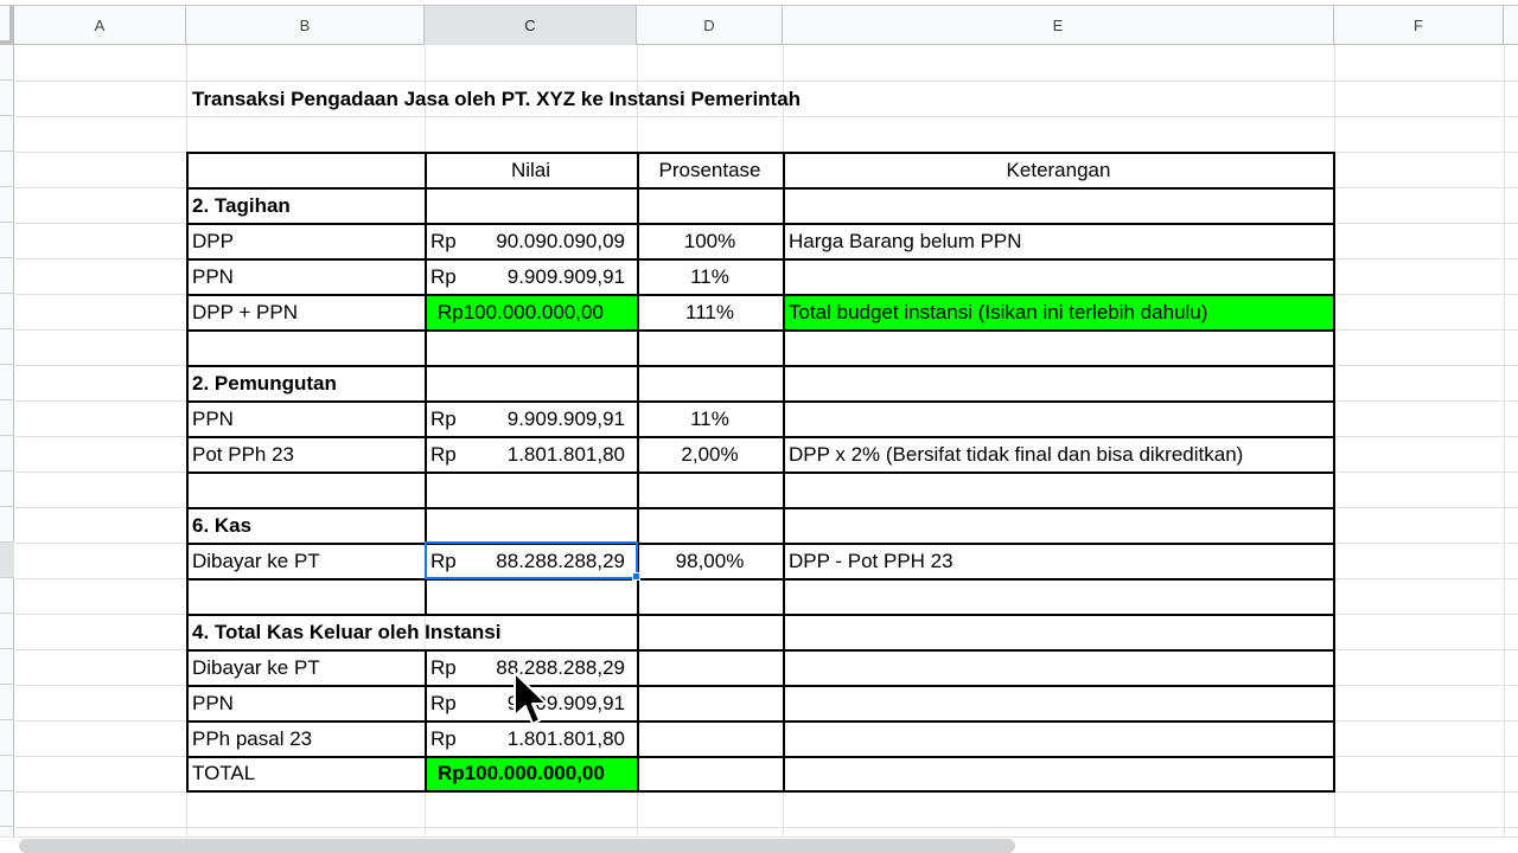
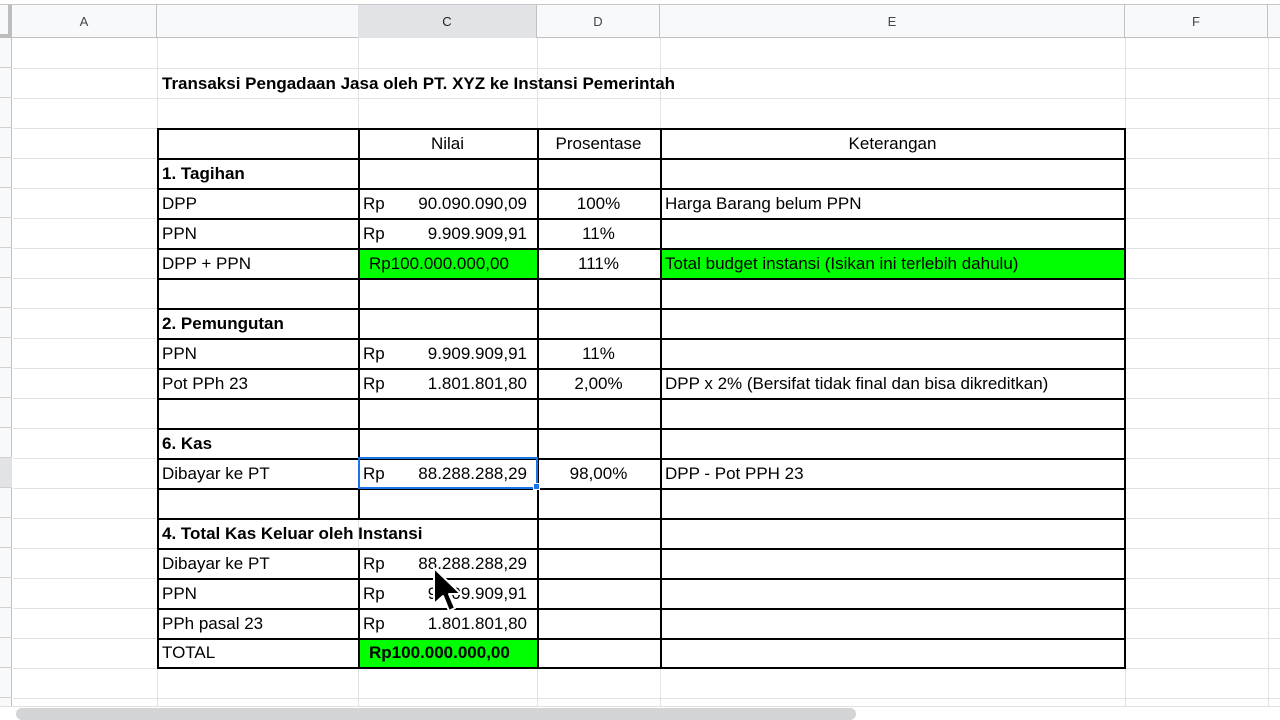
  A
- B
  C
  D
  E
  F
  Transaksi Pengadaan Jasa oleh PT. XYZ ke Instansi Pemerintah
  Nilai
  Prosentase
  Keterangan
- 2. Tagihan
+ 1. Tagihan
  DPP
  Rp
  90.090.090,09
  100%
  Harga Barang belum PPN
  PPN
  Rp
  9.909.909,91
  11%
  DPP + PPN
  Rp100.000.000,00
  111%
  Total budget instansi (Isikan ini terlebih dahulu)
  2. Pemungutan
  PPN
  Rp
  9.909.909,91
  11%
  Pot PPh 23
  Rp
  1.801.801,80
  2,00%
  DPP x 2% (Bersifat tidak final dan bisa dikreditkan)
  6. Kas
  Dibayar ke PT
  Rp
  88.288.288,29
  98,00%
  DPP - Pot PPH 23
  4. Total Kas Keluar oleh Instansi
  Dibayar ke PT
  Rp
  88.288.288,29
  PPN
  Rp
  99.909,91
  PPh pasal 23
  Rp
  1.801.801,80
  TOTAL
  Rp100.000.000,00
